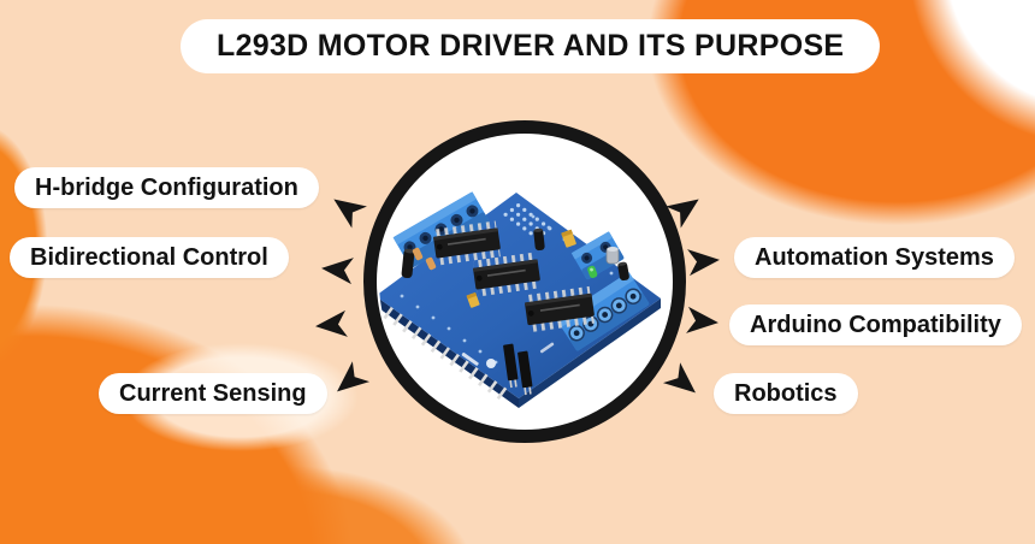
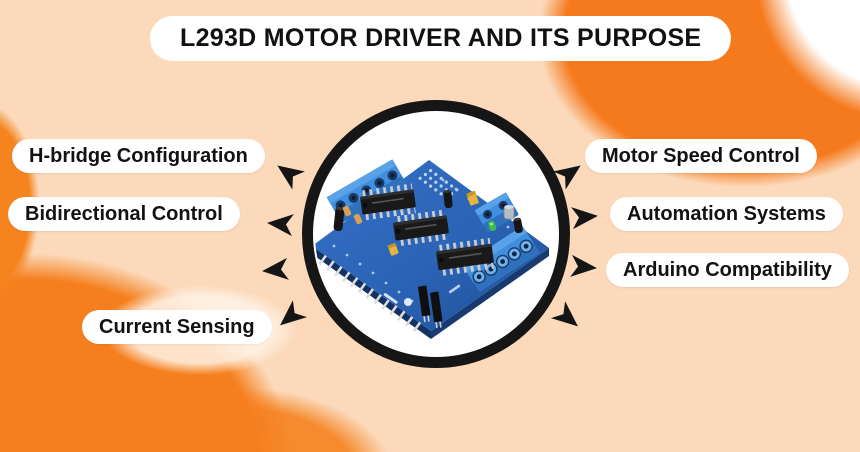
  L293D MOTOR DRIVER AND ITS PURPOSE
  H-bridge Configuration
  Bidirectional Control
  Current Sensing
+ Motor Speed Control
  Automation Systems
  Arduino Compatibility
- Robotics
